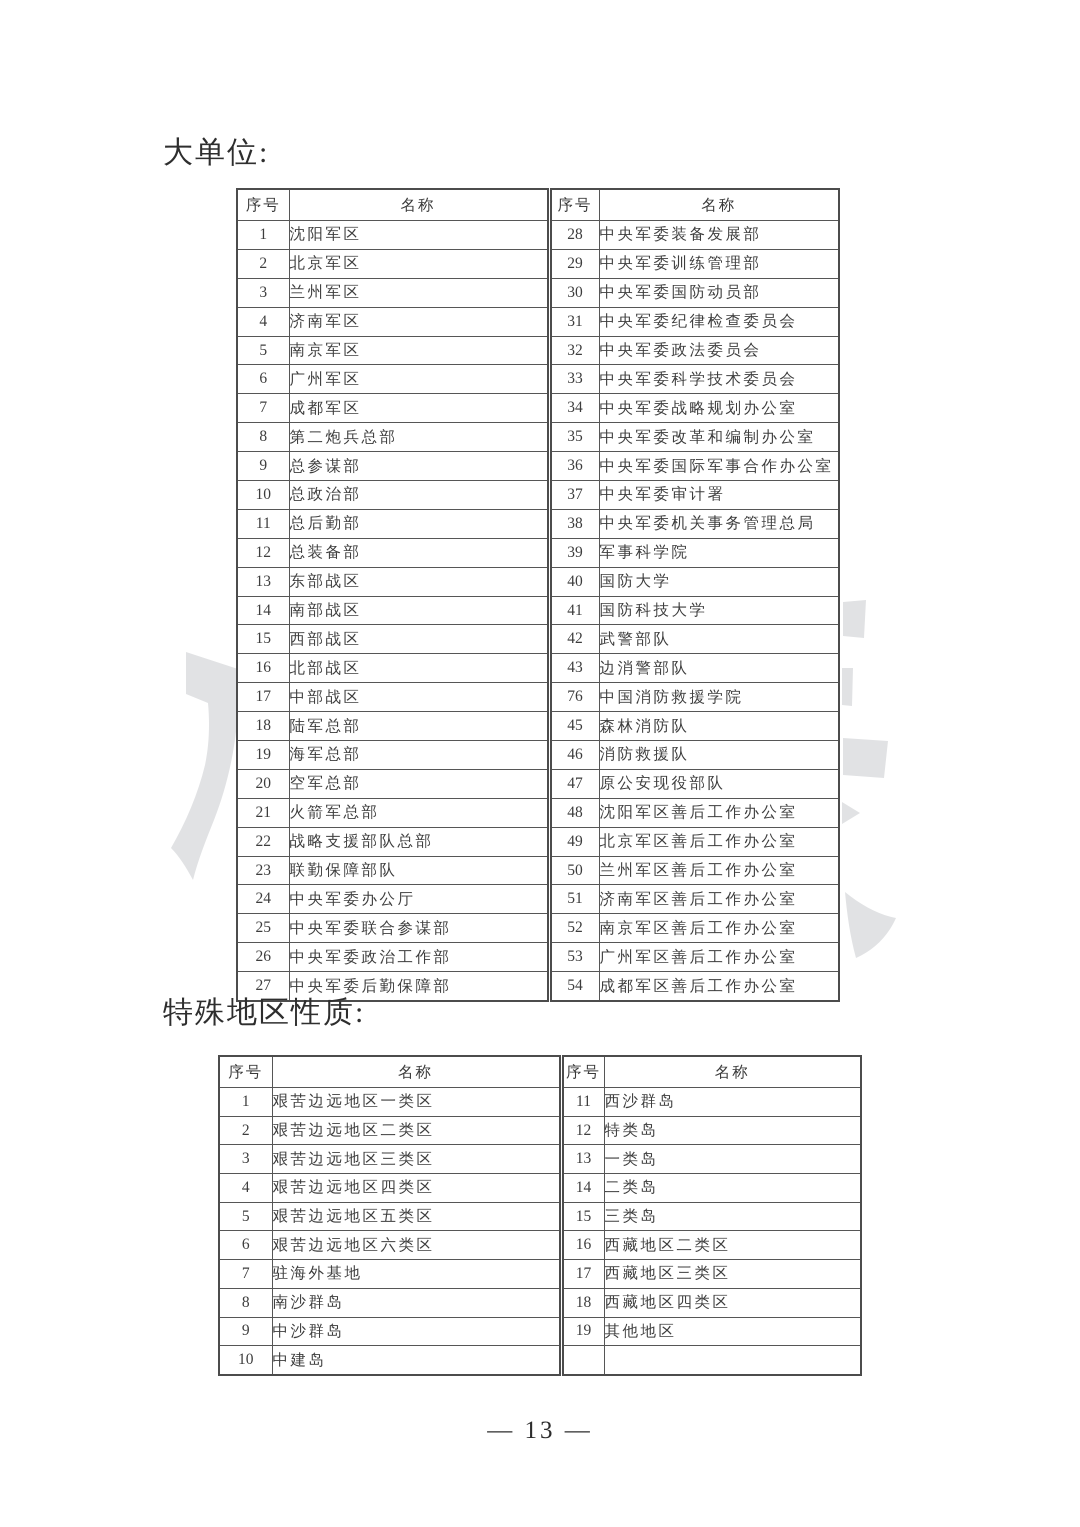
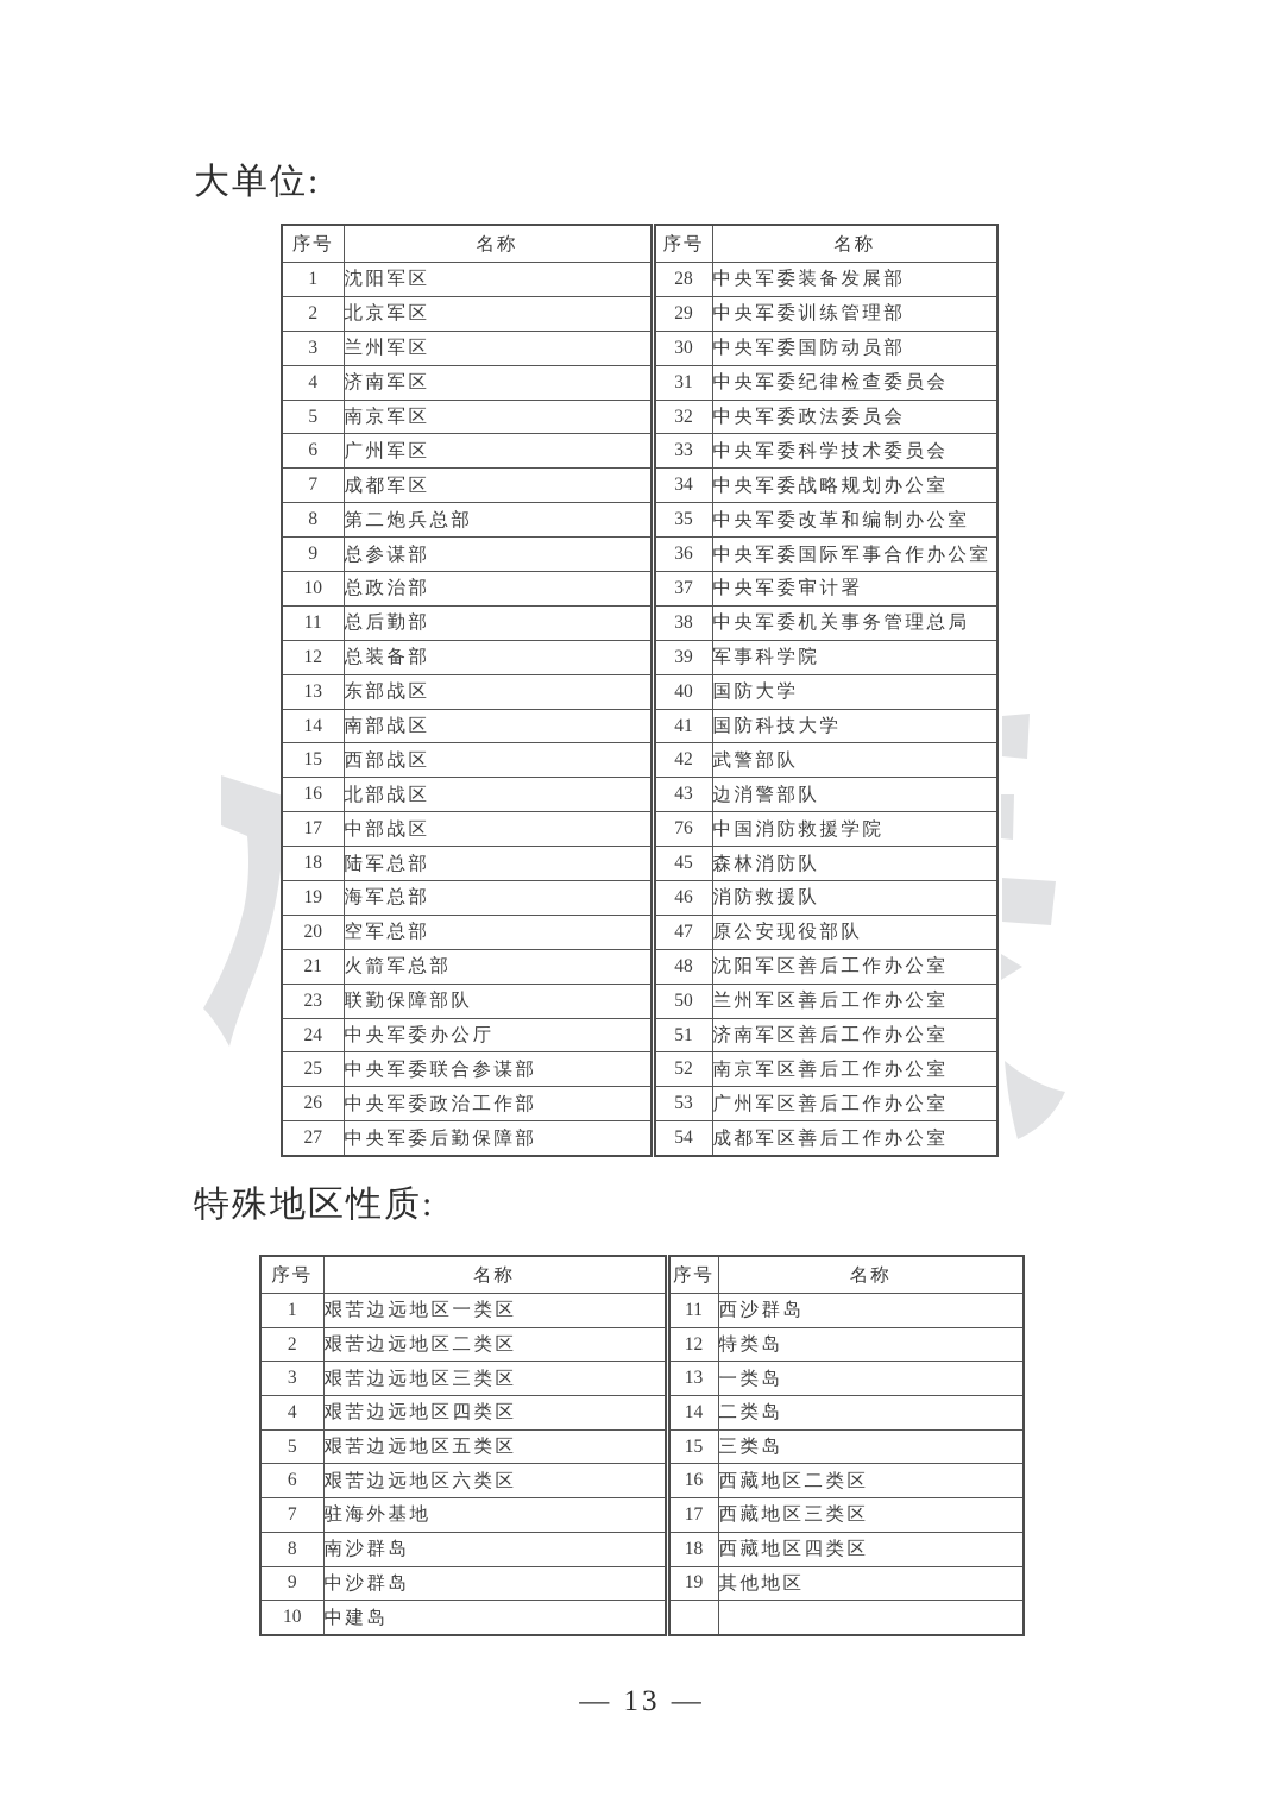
  大单位:
  序号	名称	序号	名称
  1	沈阳军区	28	中央军委装备发展部
  2	北京军区	29	中央军委训练管理部
  3	兰州军区	30	中央军委国防动员部
  4	济南军区	31	中央军委纪律检查委员会
  5	南京军区	32	中央军委政法委员会
  6	广州军区	33	中央军委科学技术委员会
  7	成都军区	34	中央军委战略规划办公室
  8	第二炮兵总部	35	中央军委改革和编制办公室
  9	总参谋部	36	中央军委国际军事合作办公室
  10	总政治部	37	中央军委审计署
  11	总后勤部	38	中央军委机关事务管理总局
  12	总装备部	39	军事科学院
  13	东部战区	40	国防大学
  14	南部战区	41	国防科技大学
  15	西部战区	42	武警部队
  16	北部战区	43	边消警部队
  17	中部战区	76	中国消防救援学院
  18	陆军总部	45	森林消防队
  19	海军总部	46	消防救援队
  20	空军总部	47	原公安现役部队
  21	火箭军总部	48	沈阳军区善后工作办公室
- 22	战略支援部队总部	49	北京军区善后工作办公室
  23	联勤保障部队	50	兰州军区善后工作办公室
  24	中央军委办公厅	51	济南军区善后工作办公室
  25	中央军委联合参谋部	52	南京军区善后工作办公室
  26	中央军委政治工作部	53	广州军区善后工作办公室
  27	中央军委后勤保障部	54	成都军区善后工作办公室
  特殊地区性质:
  序号	名称	序号	名称
  1	艰苦边远地区一类区	11	西沙群岛
  2	艰苦边远地区二类区	12	特类岛
  3	艰苦边远地区三类区	13	一类岛
  4	艰苦边远地区四类区	14	二类岛
  5	艰苦边远地区五类区	15	三类岛
  6	艰苦边远地区六类区	16	西藏地区二类区
  7	驻海外基地	17	西藏地区三类区
  8	南沙群岛	18	西藏地区四类区
  9	中沙群岛	19	其他地区
  10	中建岛
  — 13 —
